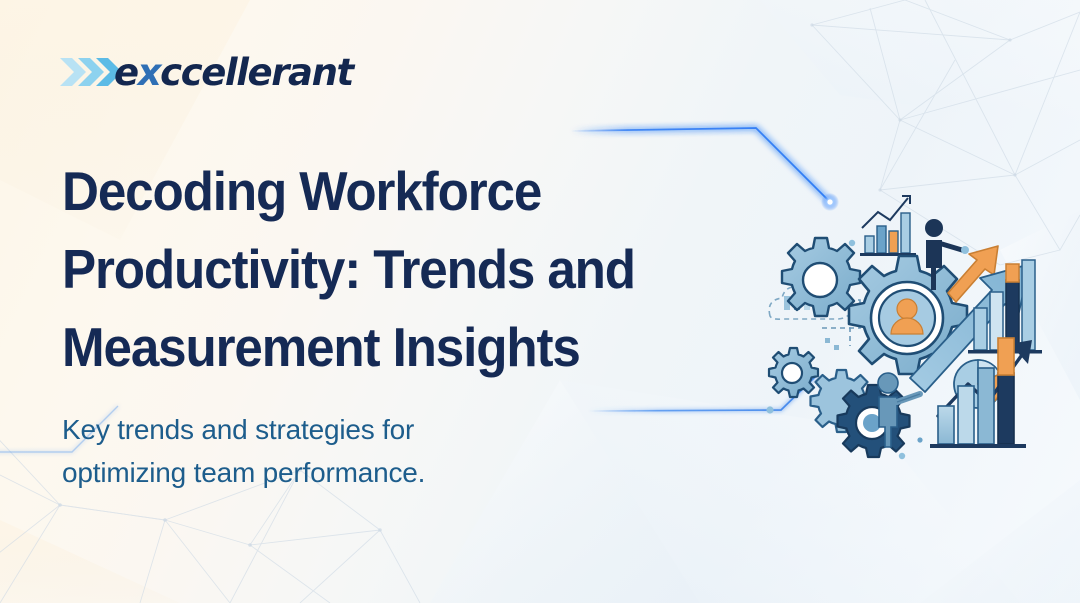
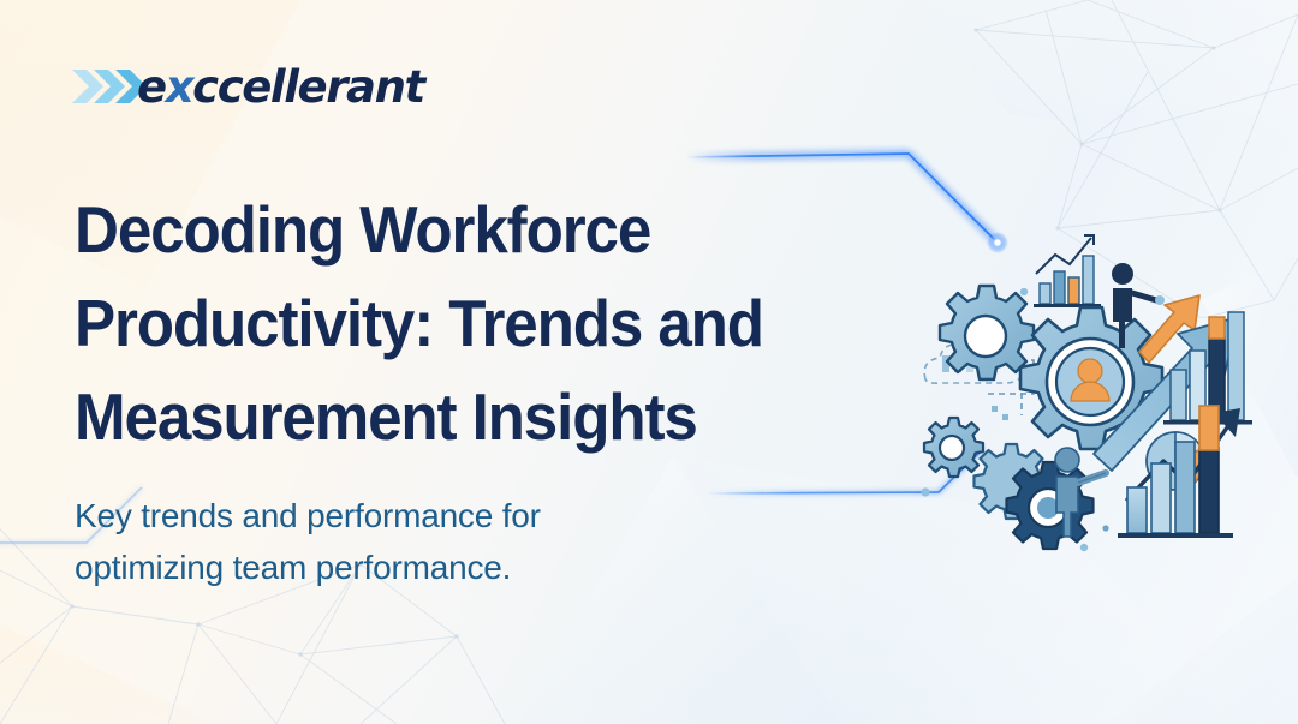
  exccellerant
  Decoding Workforce
  Productivity: Trends and
  Measurement Insights
- Key trends and strategies for
+ Key trends and performance for
  optimizing team performance.
